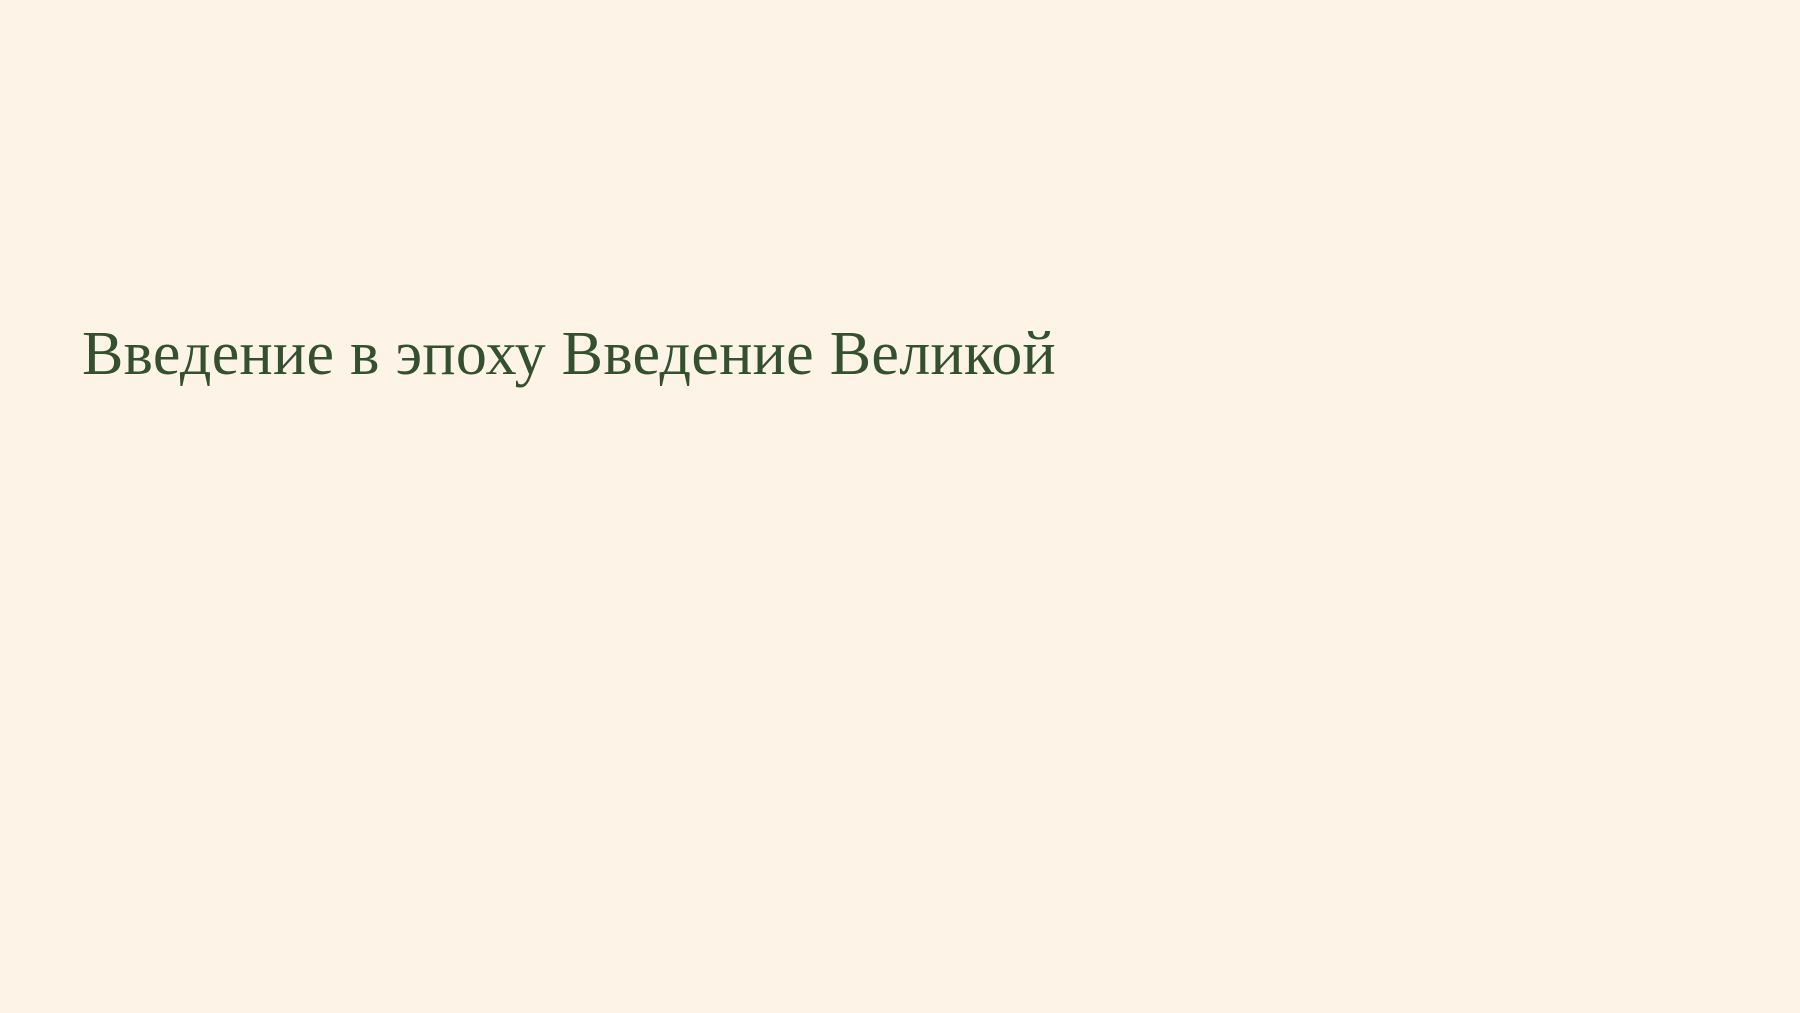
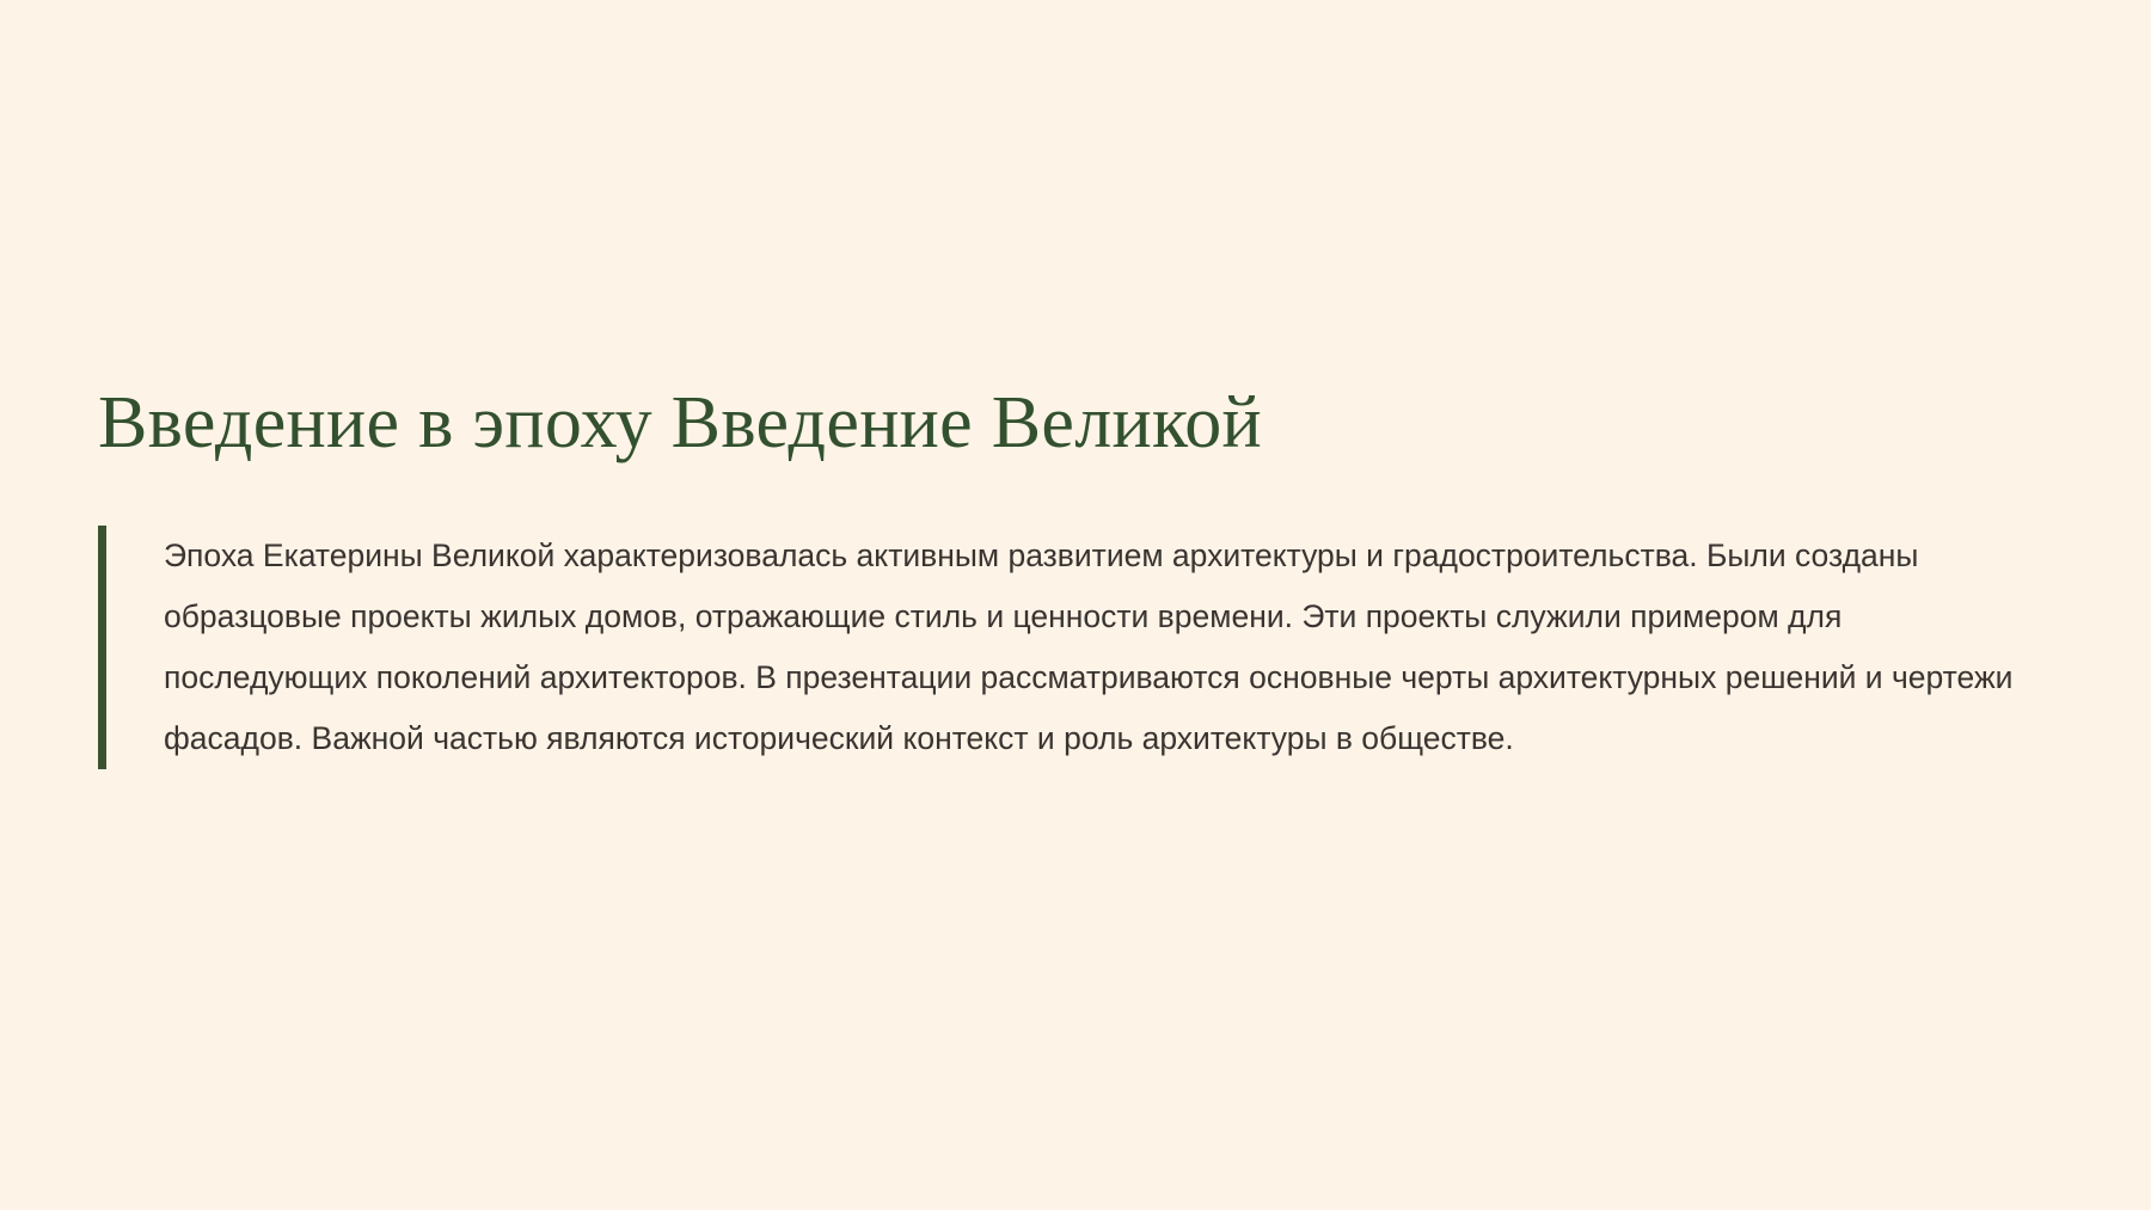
  Введение в эпоху Введение Великой
+ Эпоха Екатерины Великой характеризовалась активным развитием архитектуры и градостроительства. Были созданы образцовые проекты жилых домов, отражающие стиль и ценности времени. Эти проекты служили примером для последующих поколений архитекторов. В презентации рассматриваются основные черты архитектурных решений и чертежи фасадов. Важной частью являются исторический контекст и роль архитектуры в обществе.
